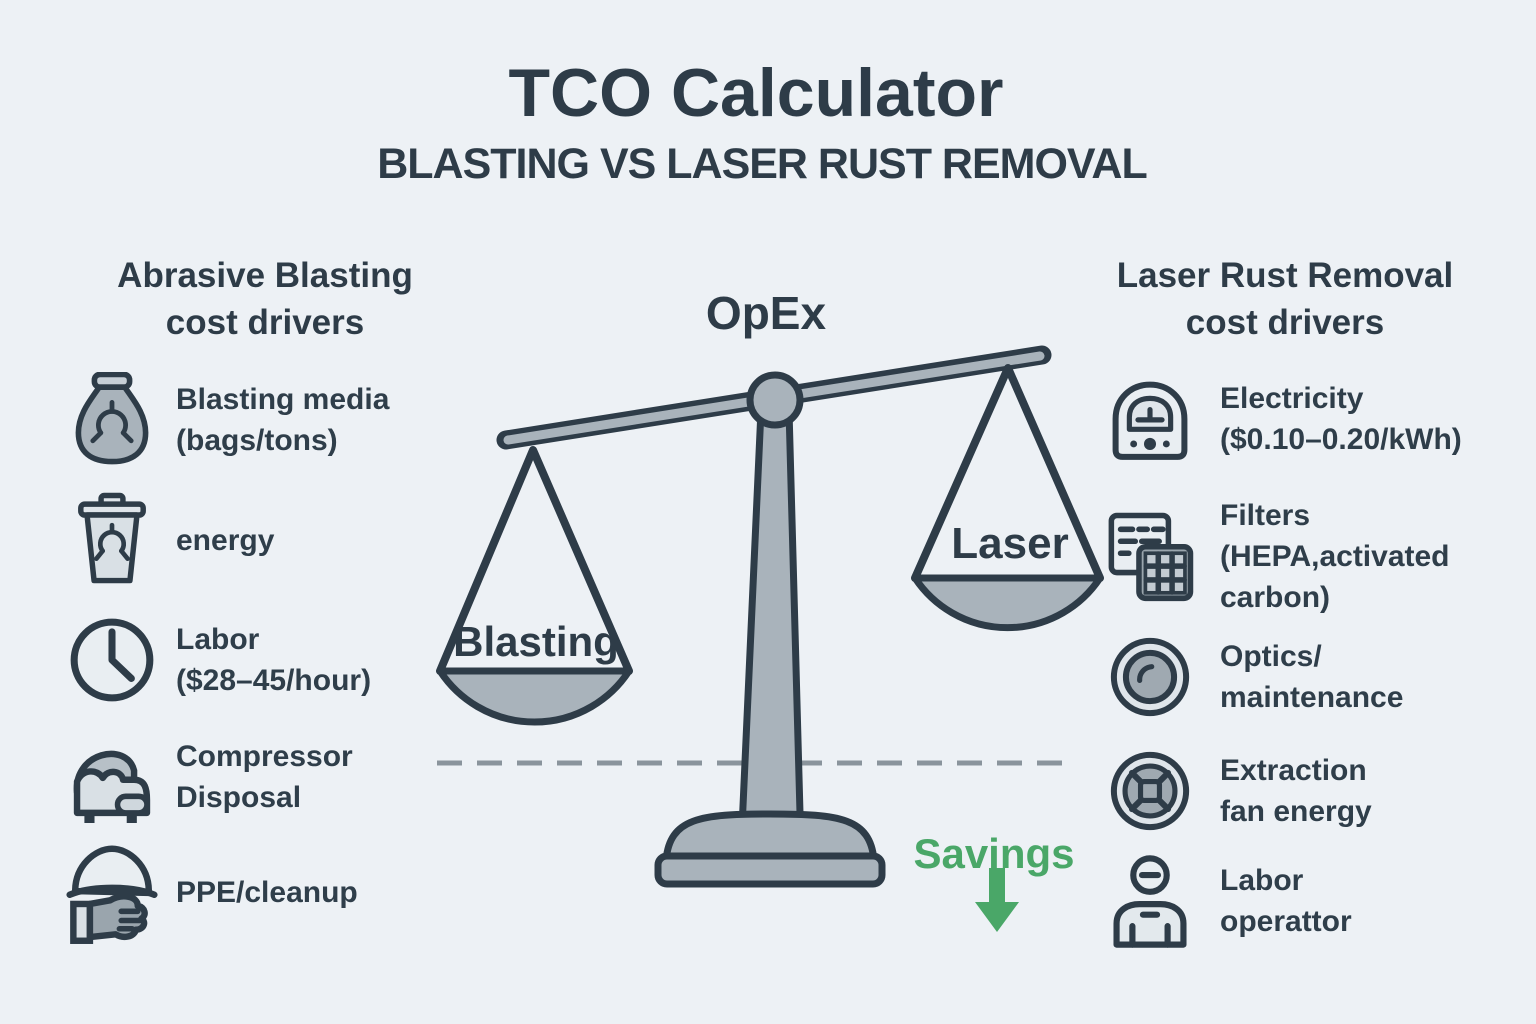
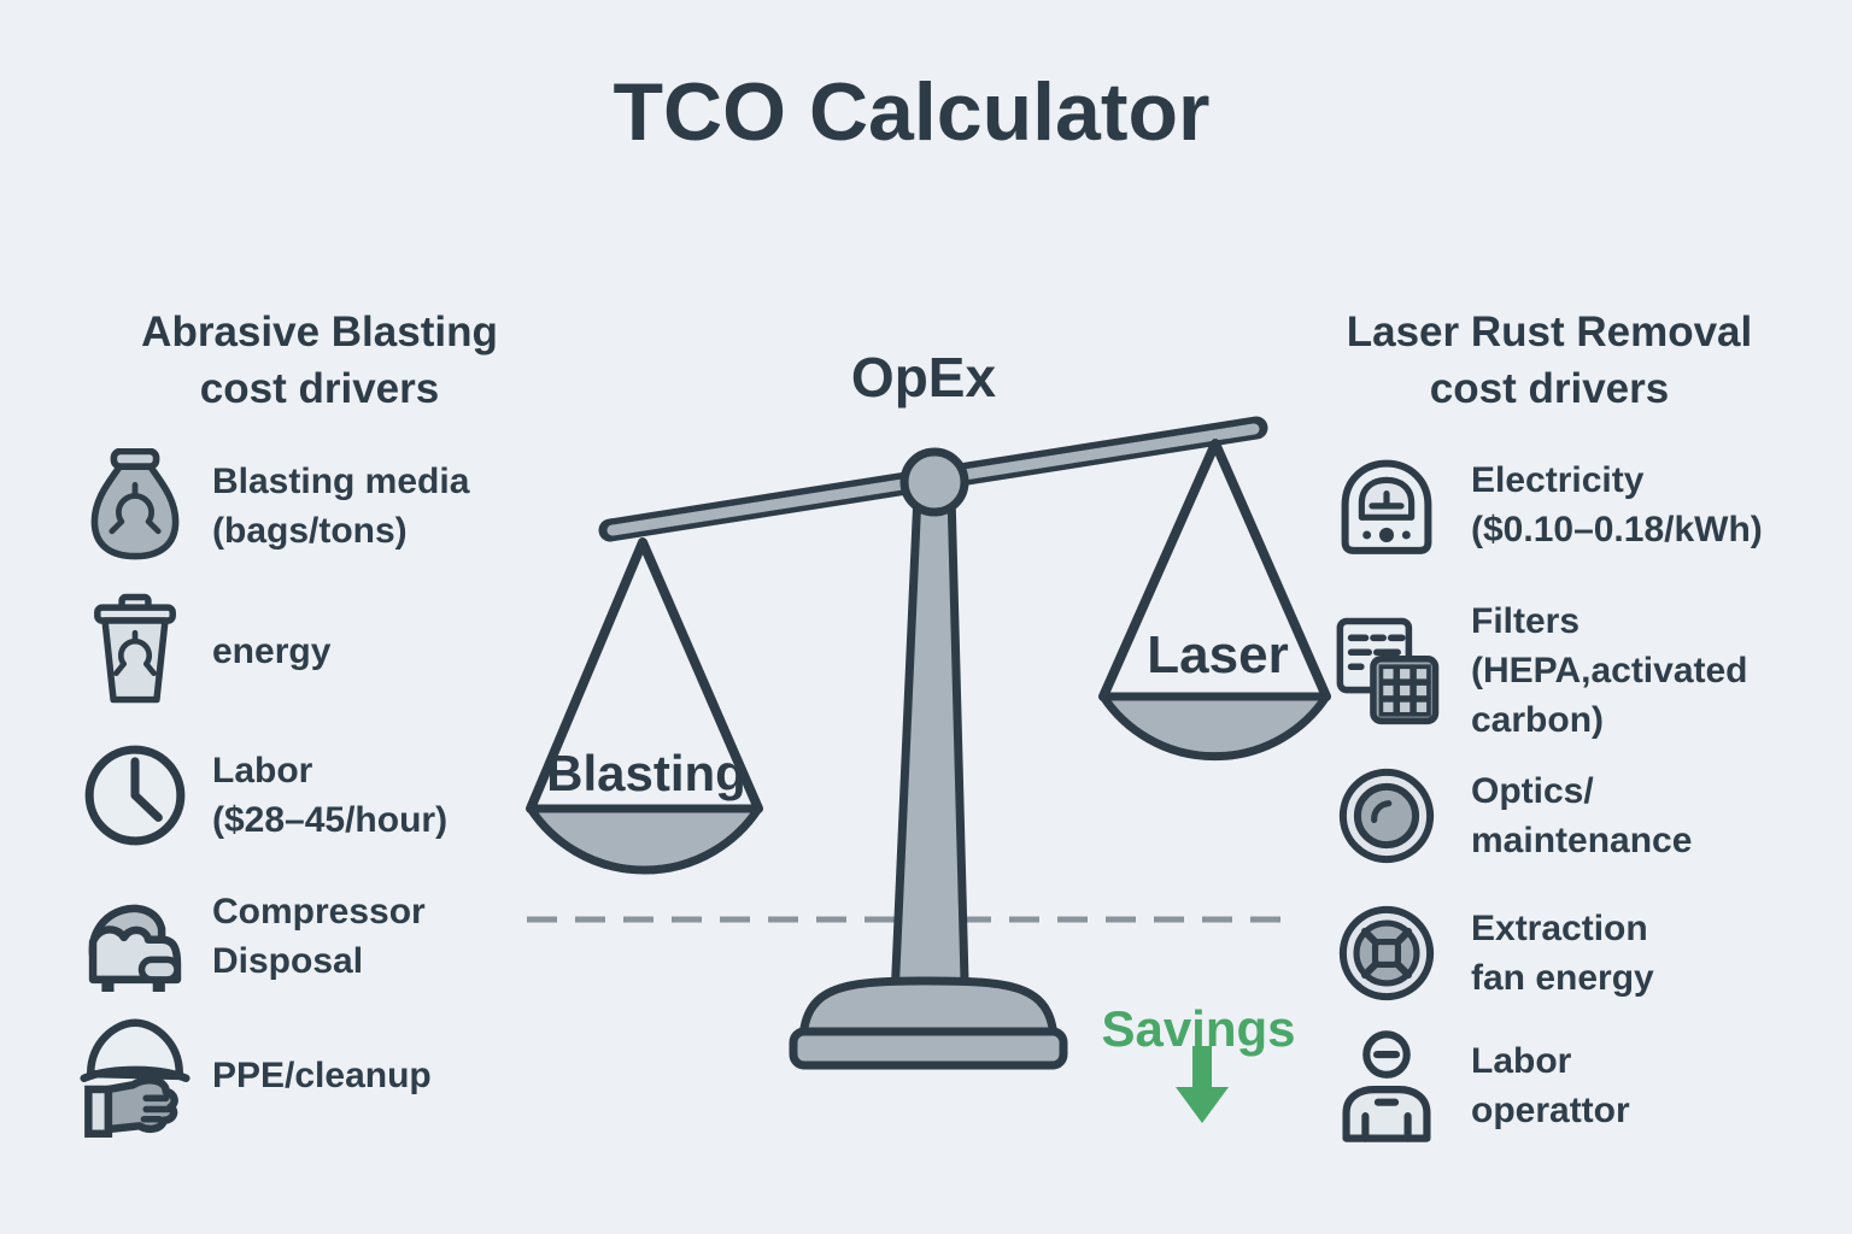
  TCO Calculator
- BLASTING VS LASER RUST REMOVAL
  Abrasive Blasting
  cost drivers
  Blasting media
  (bags/tons)
  energy
  Labor
  ($28–45/hour)
  Compressor
  Disposal
  PPE/cleanup
  Laser Rust Removal
  cost drivers
  Electricity
- ($0.10–0.20/kWh)
+ ($0.10–0.18/kWh)
  Filters
  (HEPA,activated
  carbon)
  Optics/
  maintenance
  Extraction
  fan energy
  Labor
  operattor
  OpEx
  Blasting
  Laser
  Savings
